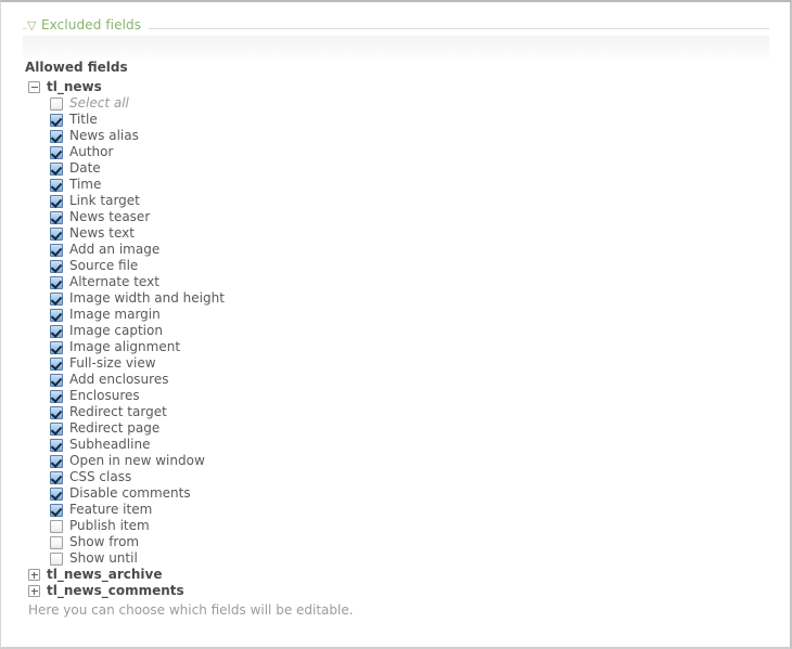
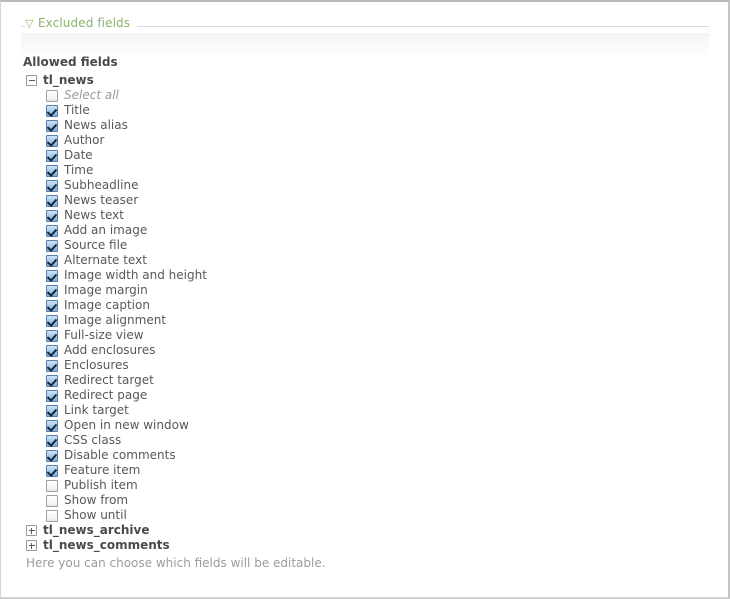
  ▽
  Excluded fields
  Allowed fields
  tl_news
  Select all
  Title
  News alias
  Author
  Date
  Time
- Link target
+ Subheadline
  News teaser
  News text
  Add an image
  Source file
  Alternate text
  Image width and height
  Image margin
  Image caption
  Image alignment
  Full-size view
  Add enclosures
  Enclosures
  Redirect target
  Redirect page
- Subheadline
+ Link target
  Open in new window
  CSS class
  Disable comments
  Feature item
  Publish item
  Show from
  Show until
  tl_news_archive
  tl_news_comments
  Here you can choose which fields will be editable.
